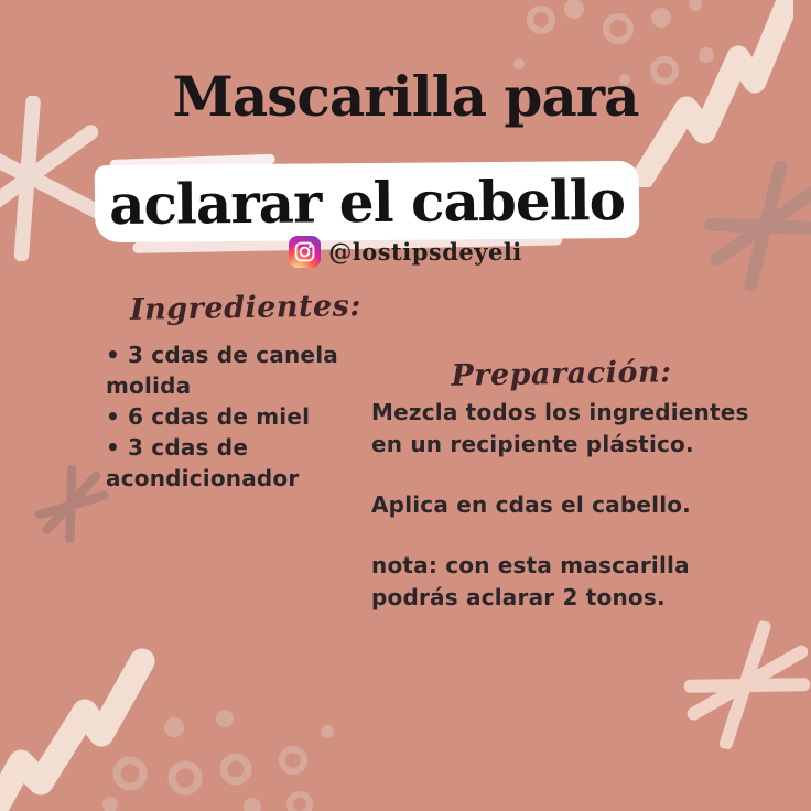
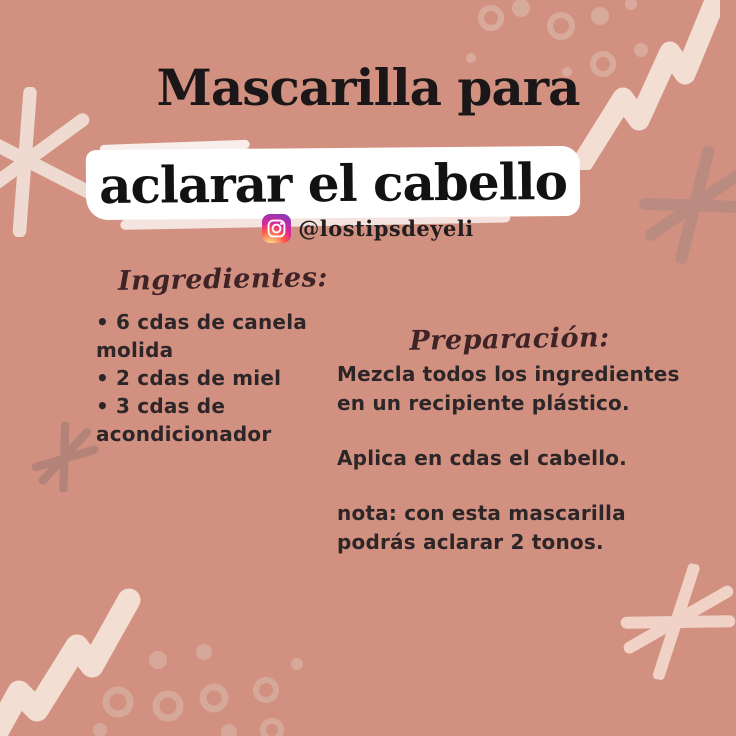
  Mascarilla para
  aclarar el cabello
  @lostipsdeyeli
  Ingredientes:
- • 3 cdas de canela molida
+ • 6 cdas de canela molida
- • 6 cdas de miel
+ • 2 cdas de miel
  • 3 cdas de acondicionador
  Preparación:
  Mezcla todos los ingredientes en un recipiente plástico.
  Aplica en cdas el cabello.
  nota: con esta mascarilla podrás aclarar 2 tonos.
